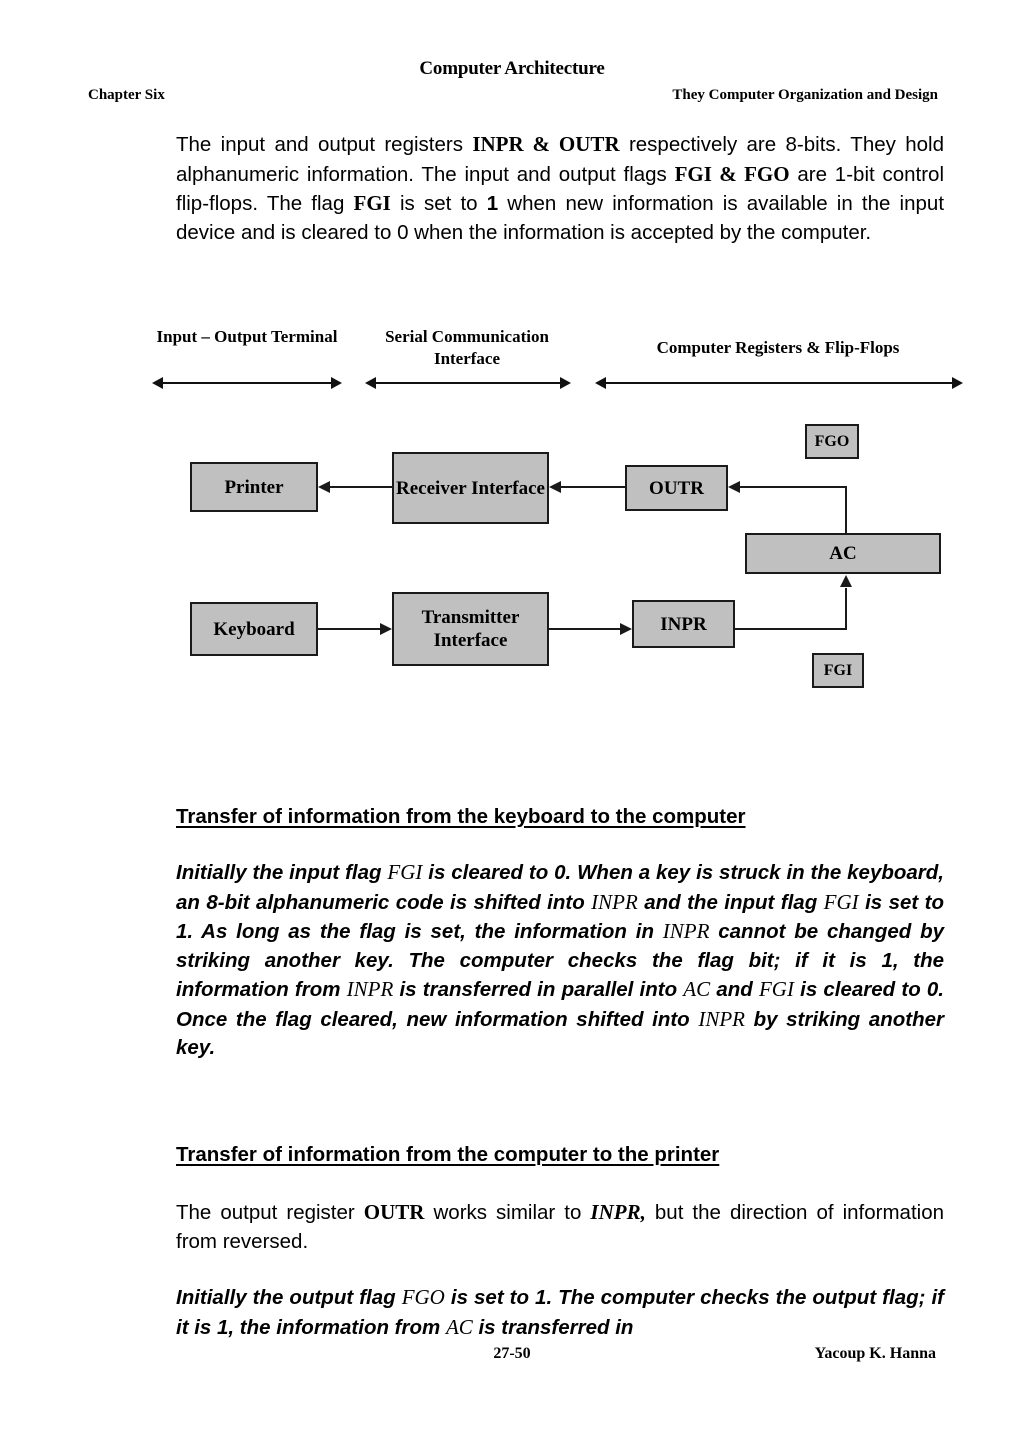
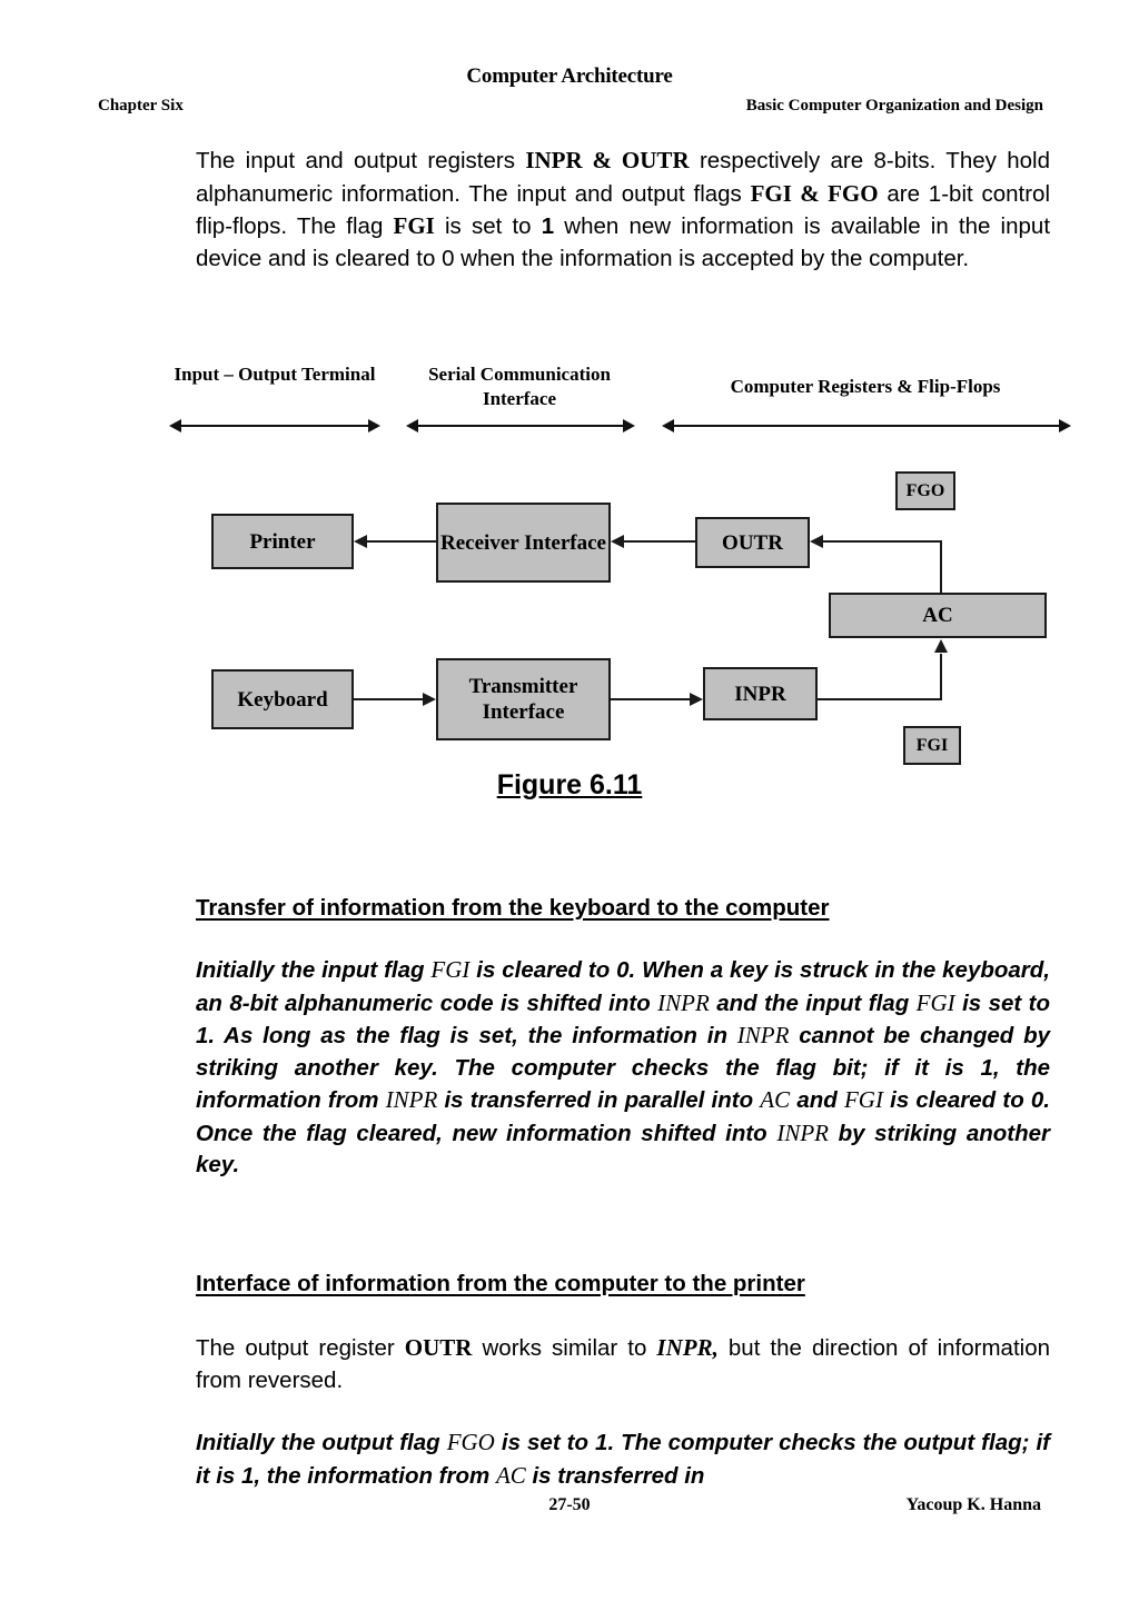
  Computer Architecture
  Chapter Six
- They Computer Organization and Design
+ Basic Computer Organization and Design
  The input and output registers INPR & OUTR respectively are 8-bits. They hold alphanumeric information. The input and output flags FGI & FGO are 1-bit control flip-flops. The flag FGI is set to 1 when new information is available in the input device and is cleared to 0 when the information is accepted by the computer.
  Input – Output Terminal
  Serial Communication Interface
  Computer Registers & Flip-Flops
  Printer
  Receiver Interface
  OUTR
  FGO
  AC
  Keyboard
  Transmitter Interface
  INPR
  FGI
+ Figure 6.11
  Transfer of information from the keyboard to the computer
  Initially the input flag FGI is cleared to 0. When a key is struck in the keyboard, an 8-bit alphanumeric code is shifted into INPR and the input flag FGI is set to 1. As long as the flag is set, the information in INPR cannot be changed by striking another key. The computer checks the flag bit; if it is 1, the information from INPR is transferred in parallel into AC and FGI is cleared to 0. Once the flag cleared, new information shifted into INPR by striking another key.
- Transfer of information from the computer to the printer
+ Interface of information from the computer to the printer
  The output register OUTR works similar to INPR, but the direction of information from reversed.
  Initially the output flag FGO is set to 1. The computer checks the output flag; if it is 1, the information from AC is transferred in
  27-50
  Yacoup K. Hanna
